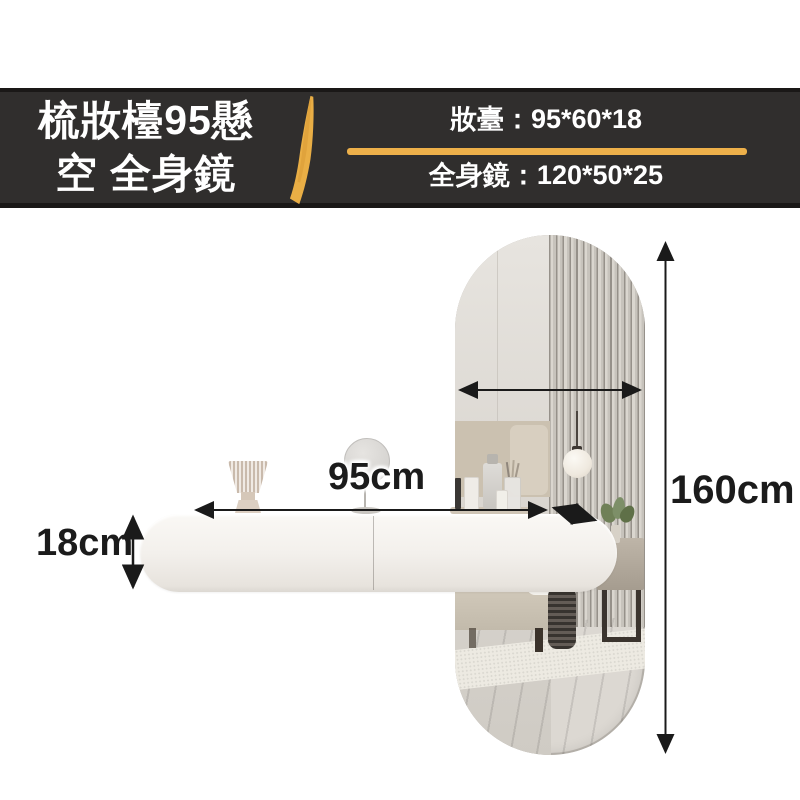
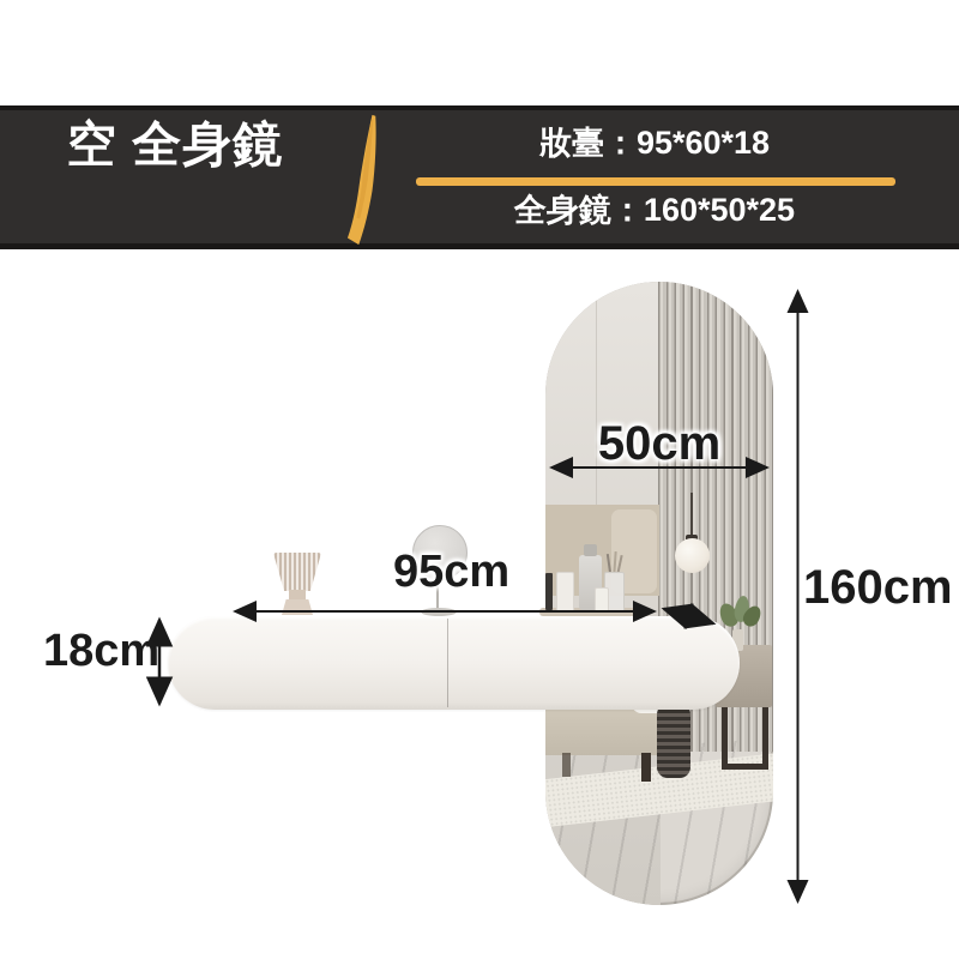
- 梳妝檯95懸
  空 全身鏡
  妝臺：95*60*18
- 全身鏡：120*50*25
+ 全身鏡：160*50*25
+ 50cm
  160cm
  95cm
  18cm
